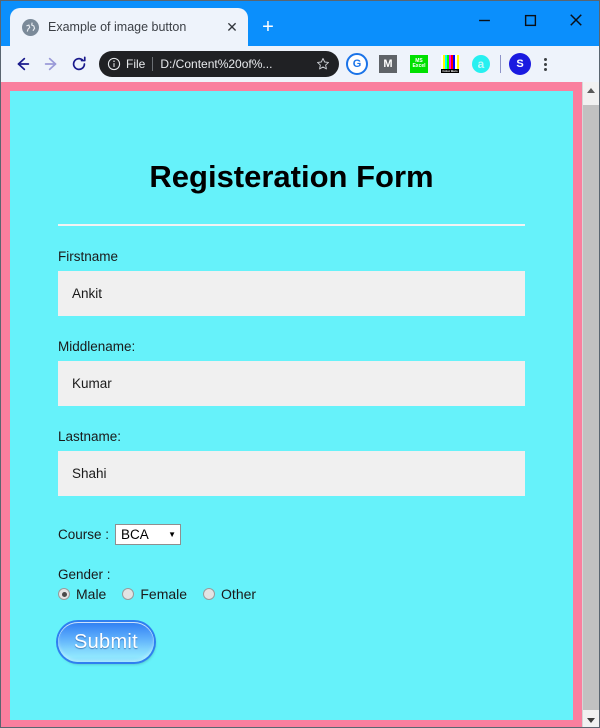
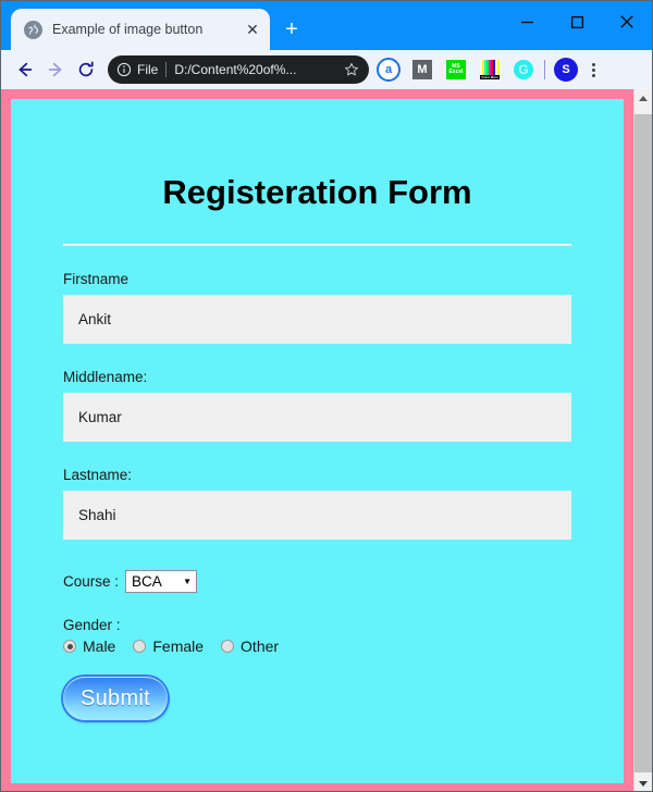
  Example of image button
  ✕
  +
  File
  D:/Content%20of%...
- G
+ a
  M
- a
+ G
  S
  Registeration Form
  Firstname
  Ankit
  Middlename:
  Kumar
  Lastname:
  Shahi
  Course :
  BCA
  ▼
  Gender :
  Male
  Female
  Other
  Submit
